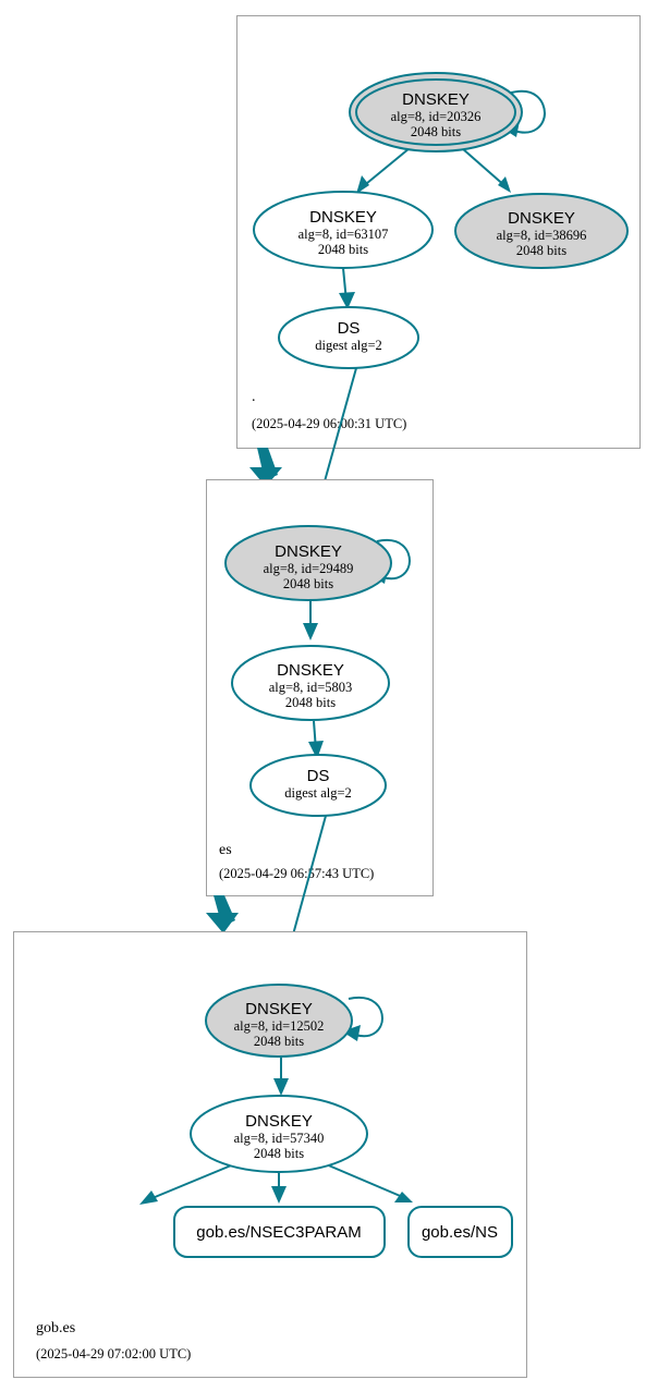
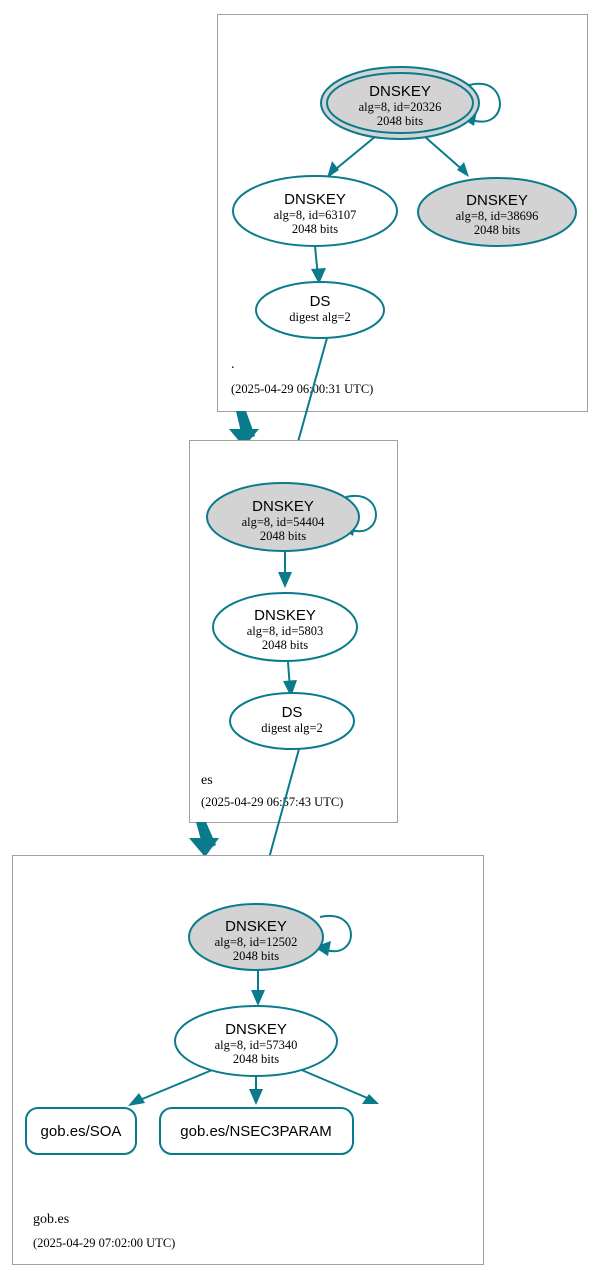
  DNSKEY
  alg=8, id=20326
  2048 bits
  DNSKEY
  alg=8, id=63107
  2048 bits
  DNSKEY
  alg=8, id=38696
  2048 bits
  DS
  digest alg=2
  .
  (2025-04-29 06:00:31 UTC)
  DNSKEY
- alg=8, id=29489
+ alg=8, id=54404
  2048 bits
  DNSKEY
  alg=8, id=5803
  2048 bits
  DS
  digest alg=2
  es
  (2025-04-29 06:57:43 UTC)
  DNSKEY
  alg=8, id=12502
  2048 bits
  DNSKEY
  alg=8, id=57340
  2048 bits
+ gob.es/SOA
  gob.es/NSEC3PARAM
- gob.es/NS
  gob.es
  (2025-04-29 07:02:00 UTC)
